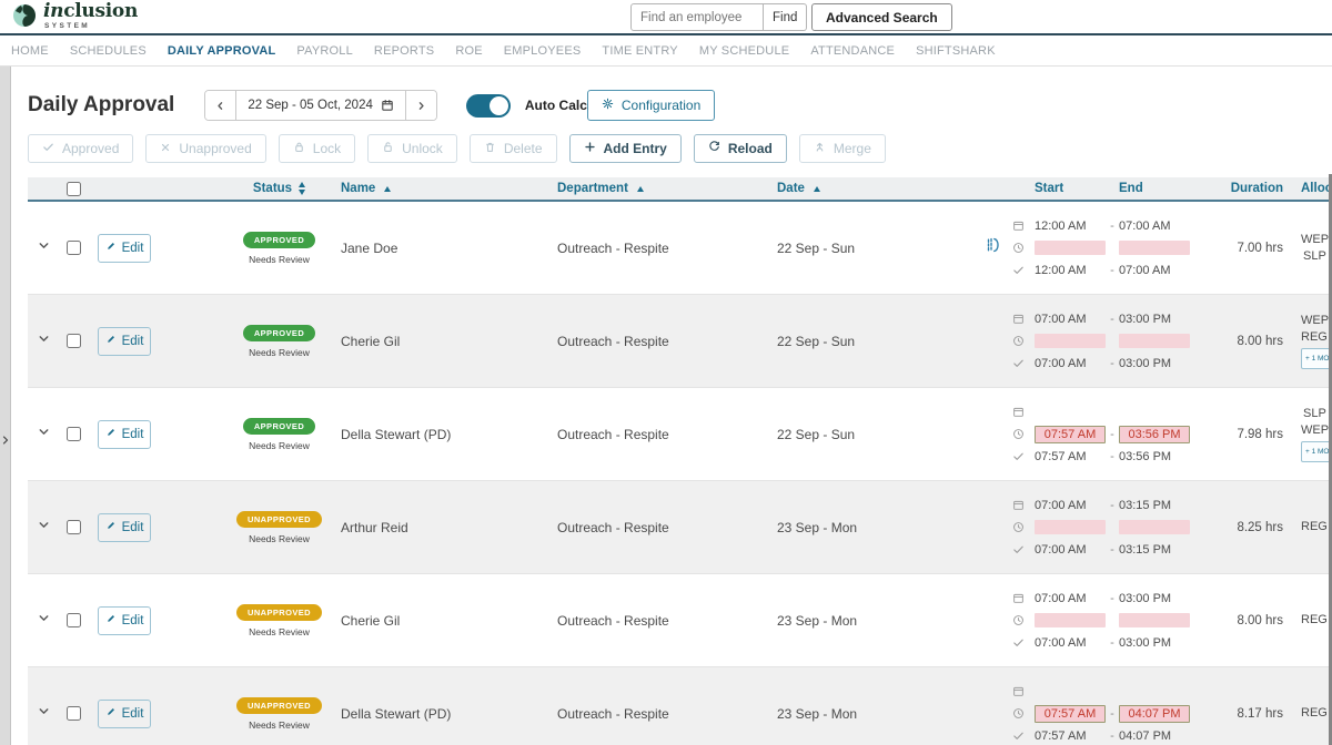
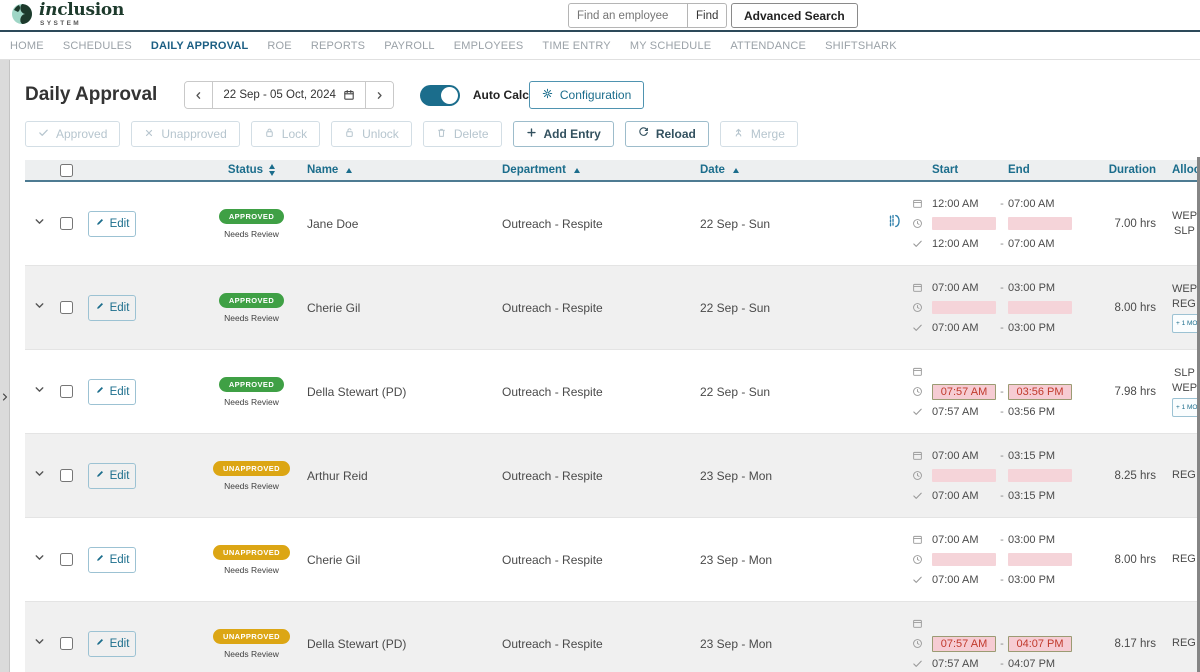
  inclusion
  Find an employee
  Find
  Advanced Search
  HOME
  SCHEDULES
  DAILY APPROVAL
- PAYROLL
+ ROE
  REPORTS
- ROE
+ PAYROLL
  EMPLOYEES
  TIME ENTRY
  MY SCHEDULE
  ATTENDANCE
  SHIFTSHARK
  Daily Approval
  22 Sep - 05 Oct, 2024
  Auto Calc
  Configuration
  Approved
  Unapproved
  Lock
  Unlock
  Delete
  Add Entry
  Reload
  Merge
  Status
  Name
  Department
  Date
  Start
  End
  Duration
  Edit
  APPROVED
  Needs Review
  Jane Doe
  Outreach - Respite
  22 Sep - Sun
  12:00 AM
  -
  07:00 AM
  12:00 AM
  -
  07:00 AM
  7.00 hrs
  SLP
  Edit
  APPROVED
  Needs Review
  Cherie Gil
  Outreach - Respite
  22 Sep - Sun
  07:00 AM
  -
  03:00 PM
  07:00 AM
  -
  03:00 PM
  8.00 hrs
  Edit
  APPROVED
  Needs Review
  Della Stewart (PD)
  Outreach - Respite
  22 Sep - Sun
  07:57 AM
  -
  03:56 PM
  07:57 AM
  -
  03:56 PM
  7.98 hrs
  SLP
  Edit
  UNAPPROVED
  Needs Review
  Arthur Reid
  Outreach - Respite
  23 Sep - Mon
  07:00 AM
  -
  03:15 PM
  07:00 AM
  -
  03:15 PM
  8.25 hrs
  Edit
  UNAPPROVED
  Needs Review
  Cherie Gil
  Outreach - Respite
  23 Sep - Mon
  07:00 AM
  -
  03:00 PM
  07:00 AM
  -
  03:00 PM
  8.00 hrs
  Edit
  UNAPPROVED
  Needs Review
  Della Stewart (PD)
  Outreach - Respite
  23 Sep - Mon
  07:57 AM
  -
  04:07 PM
  07:57 AM
  -
  04:07 PM
  8.17 hrs
